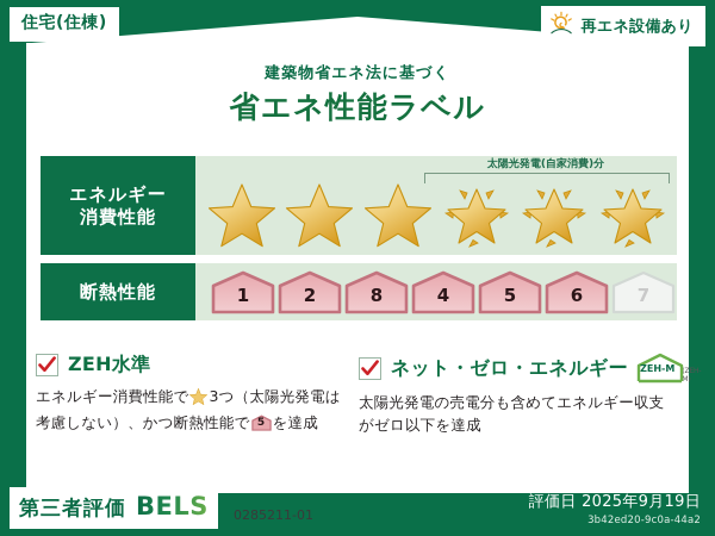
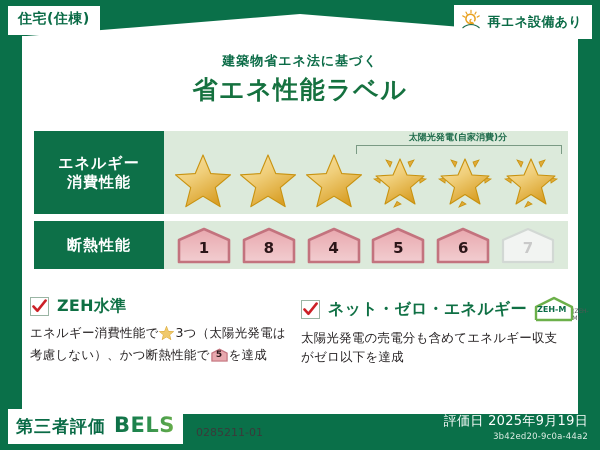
  住宅(住棟)
  再エネ設備あり
  建築物省エネ法に基づく
  省エネ性能ラベル
  エネルギー
  消費性能
  太陽光発電(自家消費)分
  断熱性能
  1
- 2
  8
  4
  5
  6
  7
  ZEH水準
  エネルギー消費性能で 3つ（太陽光発電は考慮しない）、かつ断熱性能で
  5
  を達成
  ネット・ゼロ・エネルギー
  ZEH-M
  太陽光発電の売電分も含めてエネルギー収支がゼロ以下を達成
  第三者評価
  BELS
  0285211-01
  評価日 2025年9月19日
  3b42ed20-9c0a-44a2
